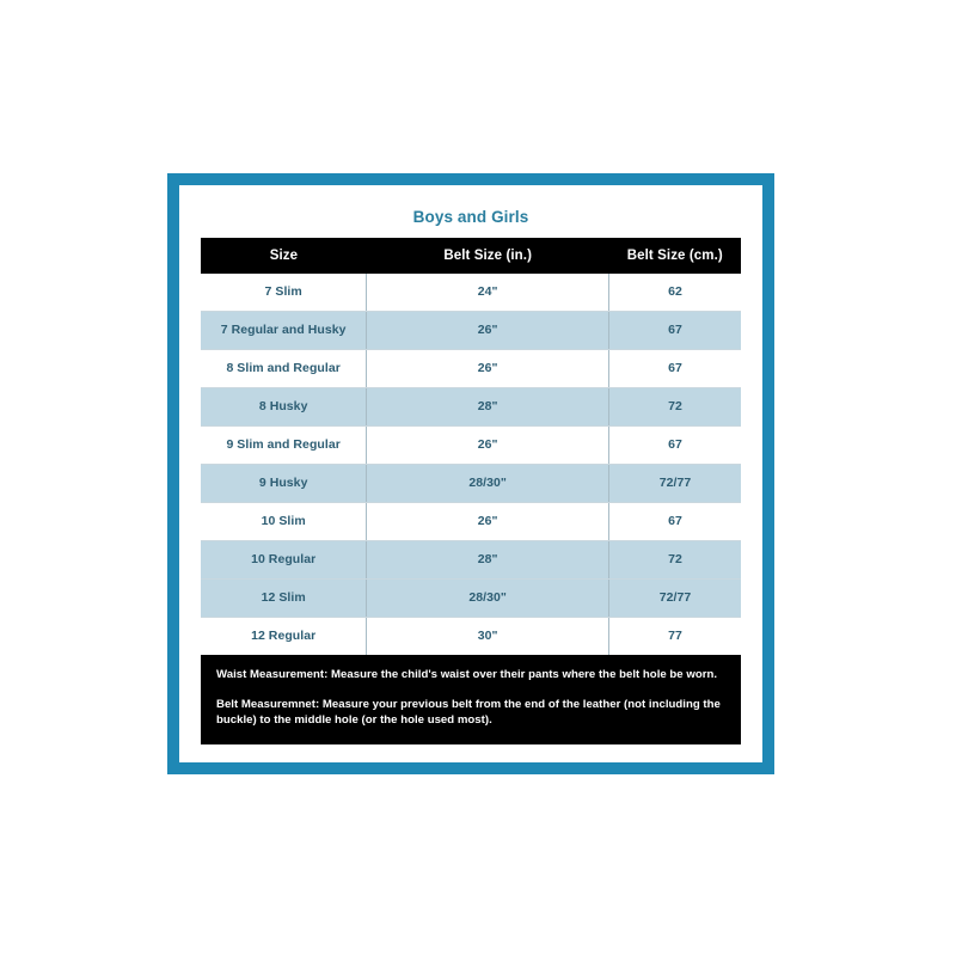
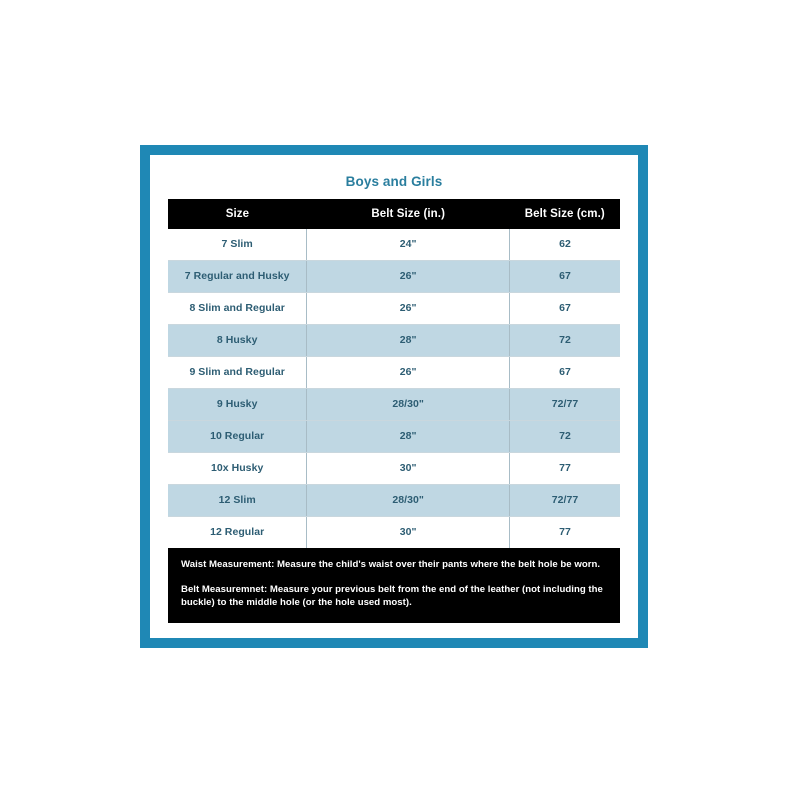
  Boys and Girls
  Size	Belt Size (in.)	Belt Size (cm.)
  7 Slim	24"	62
  7 Regular and Husky	26"	67
  8 Slim and Regular	26"	67
  8 Husky	28"	72
  9 Slim and Regular	26"	67
  9 Husky	28/30"	72/77
- 10 Slim	26"	67
  10 Regular	28"	72
+ 10x Husky	30"	77
  12 Slim	28/30"	72/77
  12 Regular	30"	77
  Waist Measurement: Measure the child's waist over their pants where the belt hole be worn.
  Belt Measuremnet: Measure your previous belt from the end of the leather (not including the buckle) to the middle hole (or the hole used most).
